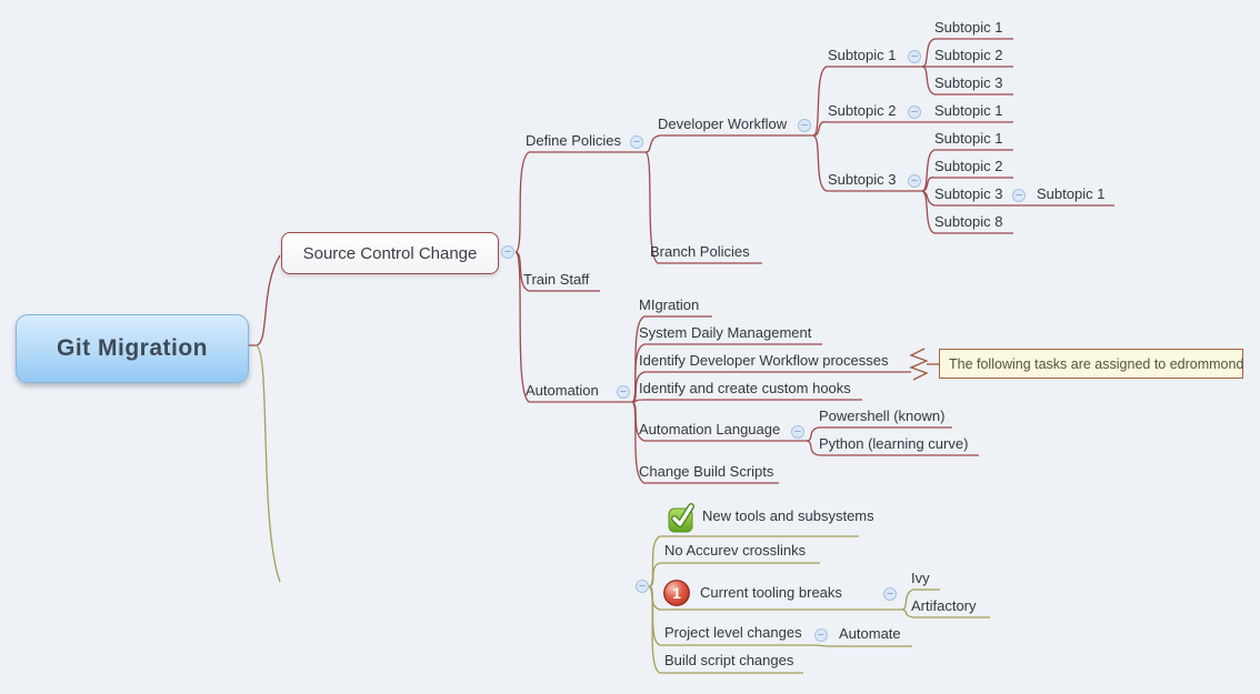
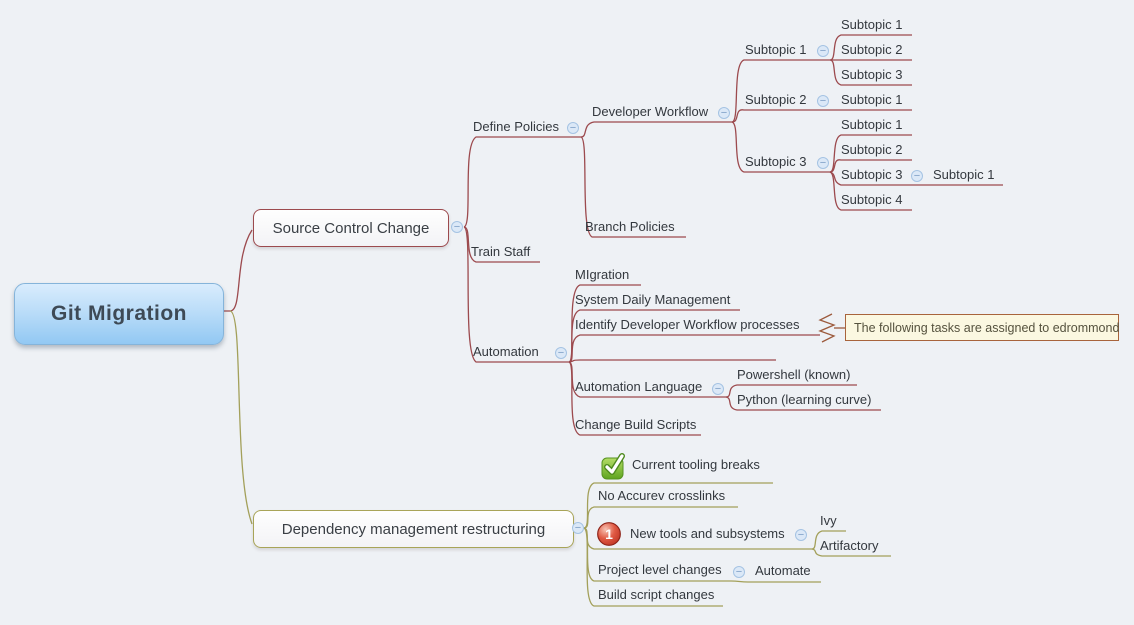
  Git Migration
  Source Control Change
+ Dependency management restructuring
  Define Policies
  Train Staff
  Automation
  Developer Workflow
  Branch Policies
  Subtopic 1
  Subtopic 2
  Subtopic 3
  Subtopic 1
  Subtopic 2
  Subtopic 3
  Subtopic 1
  Subtopic 1
  Subtopic 2
  Subtopic 3
  Subtopic 1
- Subtopic 8
+ Subtopic 4
  MIgration
  System Daily Management
  Identify Developer Workflow processes
- Identify and create custom hooks
  Automation Language
  Powershell (known)
  Python (learning curve)
  Change Build Scripts
- New tools and subsystems
+ Current tooling breaks
  No Accurev crosslinks
- Current tooling breaks
+ New tools and subsystems
  Ivy
  Artifactory
  Project level changes
  Automate
  Build script changes
  The following tasks are assigned to edrommond
  1
  −
  −
  −
  −
  −
  −
  −
  −
  −
  −
  −
  −
